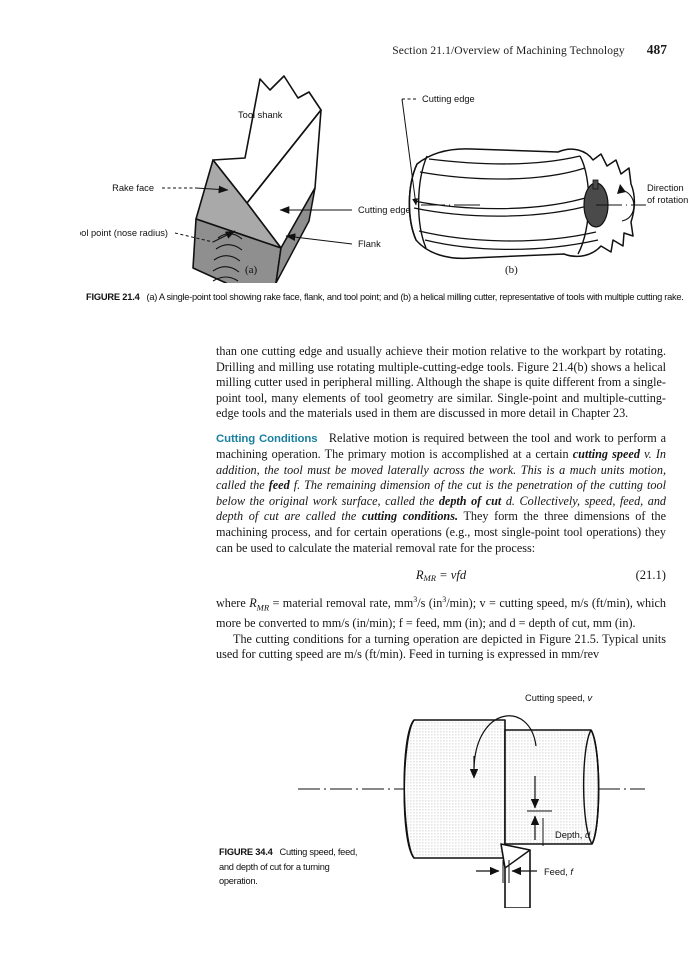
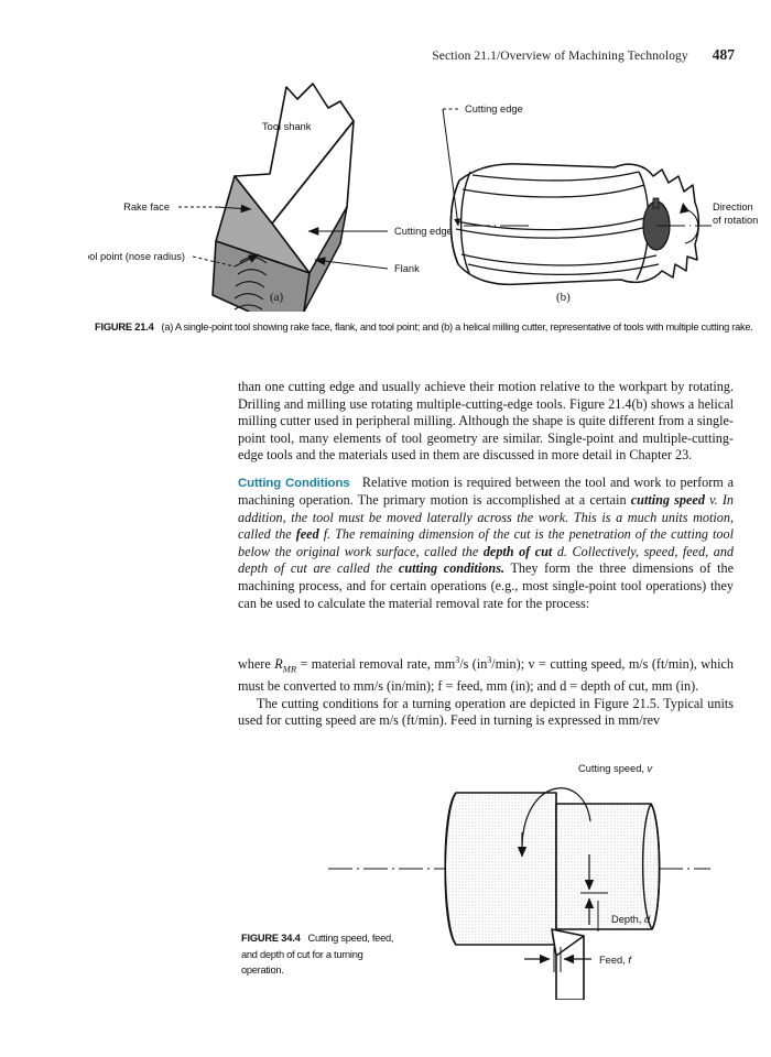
  Section 21.1/Overview of Machining Technology 487
  Rake face
  ol point (nose radius)
  Cutting edge
  Flank
  Tool shank
  (a)
  Cutting edge
  Direction
  of rotation
  (b)
  FIGURE 21.4 (a) A single-point tool showing rake face, flank, and tool point; and (b) a helical milling cutter, representative of tools with multiple cutting rake.
  than one cutting edge and usually achieve their motion relative to the workpart by rotating. Drilling and milling use rotating multiple-cutting-edge tools. Figure 21.4(b) shows a helical milling cutter used in peripheral milling. Although the shape is quite different from a single-point tool, many elements of tool geometry are similar. Single-point and multiple-cutting-edge tools and the materials used in them are discussed in more detail in Chapter 23.
  Cutting Conditions Relative motion is required between the tool and work to perform a machining operation. The primary motion is accomplished at a certain cutting speed v. In addition, the tool must be moved laterally across the work. This is a much units motion, called the feed f. The remaining dimension of the cut is the penetration of the cutting tool below the original work surface, called the depth of cut d. Collectively, speed, feed, and depth of cut are called the cutting conditions. They form the three dimensions of the machining process, and for certain operations (e.g., most single-point tool operations) they can be used to calculate the material removal rate for the process:
- RMR = vfd
- (21.1)
- where RMR = material removal rate, mm3/s (in3/min); v = cutting speed, m/s (ft/min), which more be converted to mm/s (in/min); f = feed, mm (in); and d = depth of cut, mm (in).
+ where RMR = material removal rate, mm3/s (in3/min); v = cutting speed, m/s (ft/min), which must be converted to mm/s (in/min); f = feed, mm (in); and d = depth of cut, mm (in).
  The cutting conditions for a turning operation are depicted in Figure 21.5. Typical units used for cutting speed are m/s (ft/min). Feed in turning is expressed in mm/rev
  Cutting speed, v
  Depth, d
  Feed, f
  FIGURE 34.4 Cutting speed, feed, and depth of cut for a turning operation.
